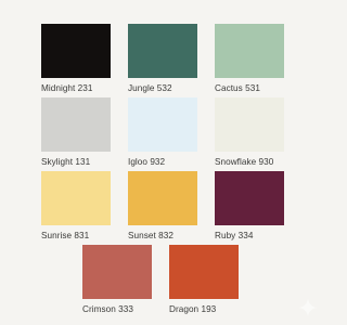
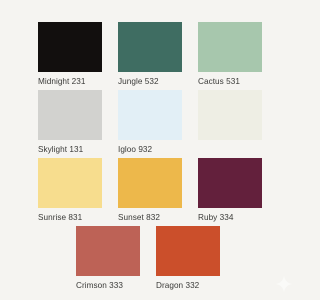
  Midnight 231
  Jungle 532
  Cactus 531
  Skylight 131
  Igloo 932
- Snowflake 930
  Sunrise 831
  Sunset 832
  Ruby 334
  Crimson 333
- Dragon 193
+ Dragon 332
